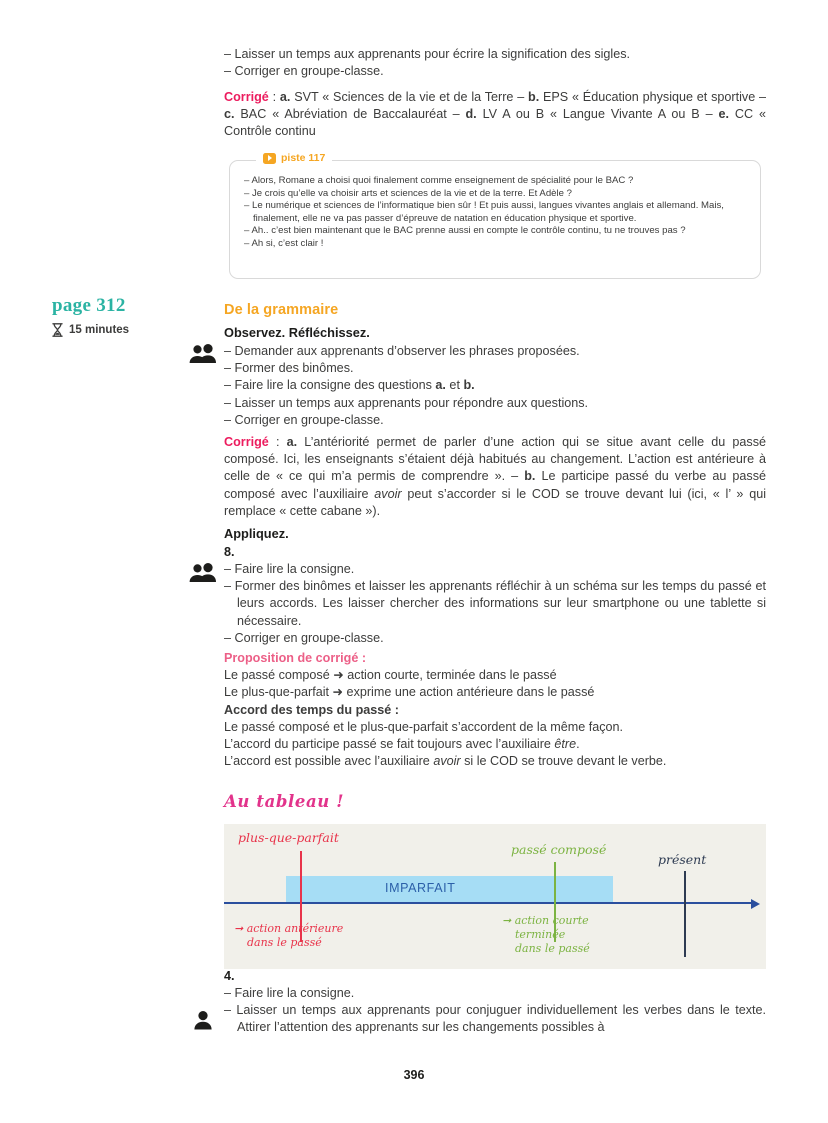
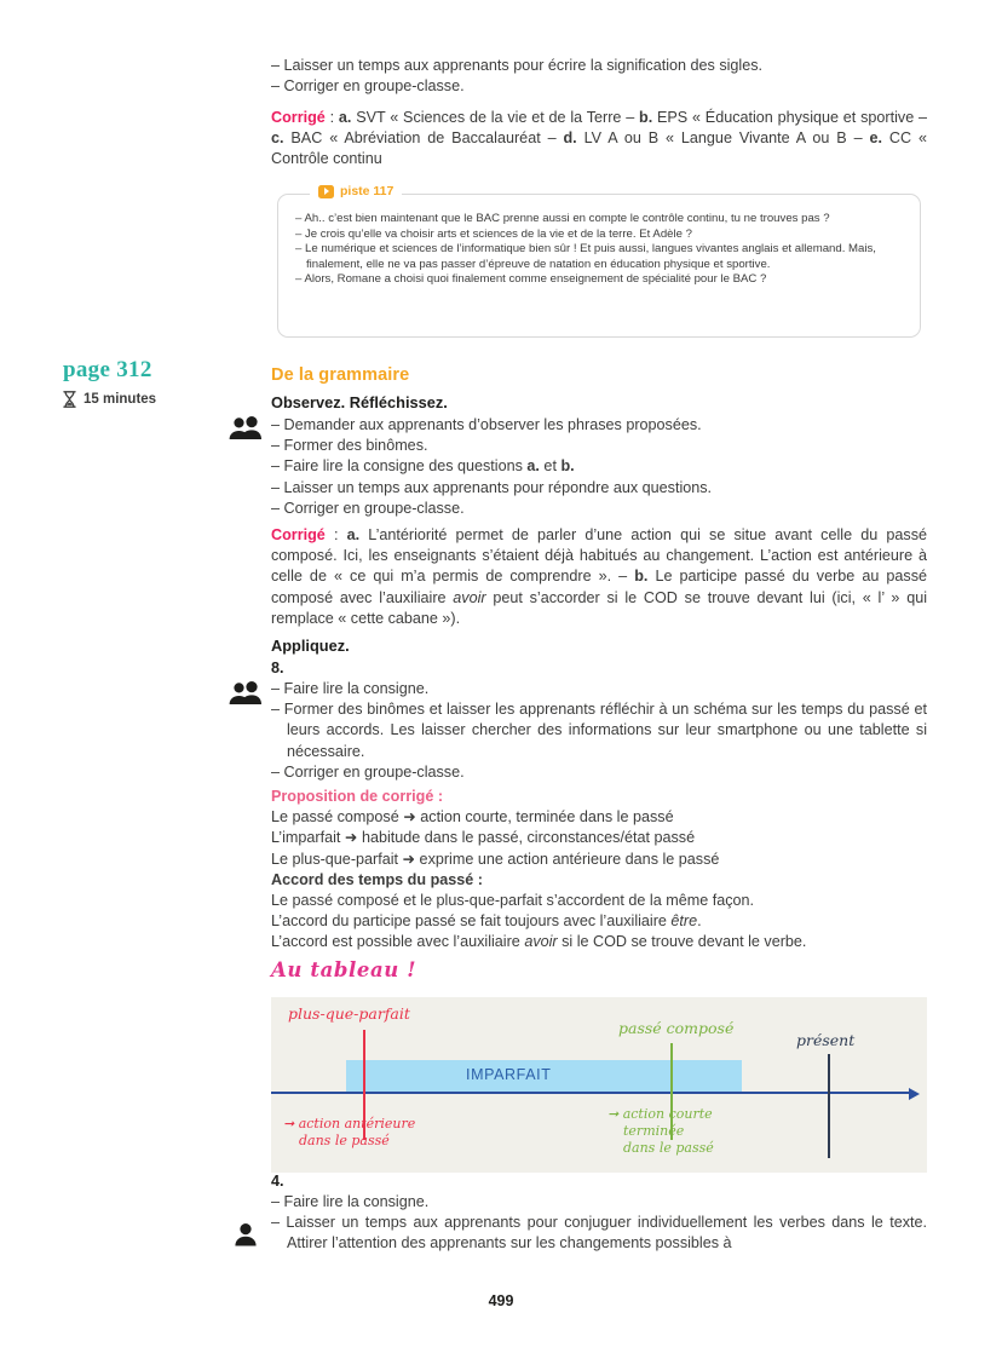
  page 312
  15 minutes
  – Laisser un temps aux apprenants pour écrire la signification des sigles.
  – Corriger en groupe-classe.
  Corrigé : a. SVT « Sciences de la vie et de la Terre – b. EPS « Éducation physique et sportive – c. BAC « Abréviation de Baccalauréat – d. LV A ou B « Langue Vivante A ou B – e. CC « Contrôle continu
  piste 117
- – Alors, Romane a choisi quoi finalement comme enseignement de spécialité pour le BAC ?
+ – Ah.. c’est bien maintenant que le BAC prenne aussi en compte le contrôle continu, tu ne trouves pas ?
  – Je crois qu’elle va choisir arts et sciences de la vie et de la terre. Et Adèle ?
  – Le numérique et sciences de l’informatique bien sûr ! Et puis aussi, langues vivantes anglais et allemand. Mais, finalement, elle ne va pas passer d’épreuve de natation en éducation physique et sportive.
- – Ah.. c’est bien maintenant que le BAC prenne aussi en compte le contrôle continu, tu ne trouves pas ?
+ – Alors, Romane a choisi quoi finalement comme enseignement de spécialité pour le BAC ?
- – Ah si, c’est clair !
  De la grammaire
  Observez. Réfléchissez.
  – Demander aux apprenants d’observer les phrases proposées.
  – Former des binômes.
  – Faire lire la consigne des questions a. et b.
  – Laisser un temps aux apprenants pour répondre aux questions.
  – Corriger en groupe-classe.
  Corrigé : a. L’antériorité permet de parler d’une action qui se situe avant celle du passé composé. Ici, les enseignants s’étaient déjà habitués au changement. L’action est antérieure à celle de « ce qui m’a permis de comprendre ». – b. Le participe passé du verbe au passé composé avec l’auxiliaire avoir peut s’accorder si le COD se trouve devant lui (ici, « l’ » qui remplace « cette cabane »).
  Appliquez.
  8.
  – Faire lire la consigne.
  – Former des binômes et laisser les apprenants réfléchir à un schéma sur les temps du passé et leurs accords. Les laisser chercher des informations sur leur smartphone ou une tablette si nécessaire.
  – Corriger en groupe-classe.
  Proposition de corrigé :
  Le passé composé ➜ action courte, terminée dans le passé
+ L’imparfait ➜ habitude dans le passé, circonstances/état passé
  Le plus-que-parfait ➜ exprime une action antérieure dans le passé
  Accord des temps du passé :
  Le passé composé et le plus-que-parfait s’accordent de la même façon.
  L’accord du participe passé se fait toujours avec l’auxiliaire être.
  L’accord est possible avec l’auxiliaire avoir si le COD se trouve devant le verbe.
  Au tableau !
  plus-que-parfait
  passé composé
  présent
  IMPARFAIT
  ➞ action antérieure
  dans le passé
  ➞ action courte
  terminée
  dans le passé
  4.
  – Faire lire la consigne.
  – Laisser un temps aux apprenants pour conjuguer individuellement les verbes dans le texte. Attirer l’attention des apprenants sur les changements possibles à
- 396
+ 499
